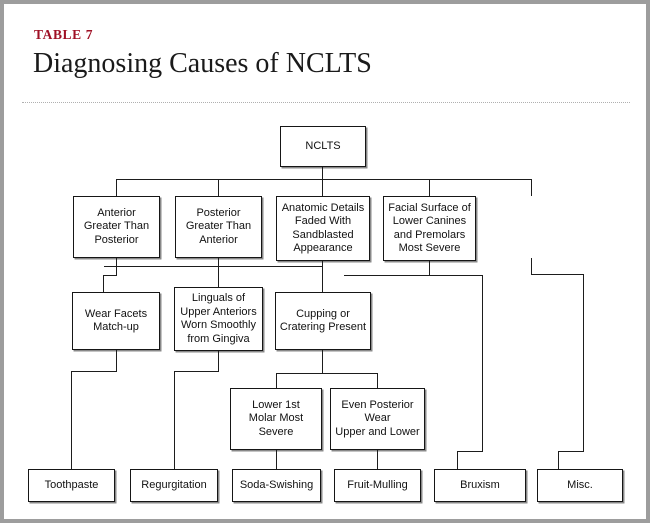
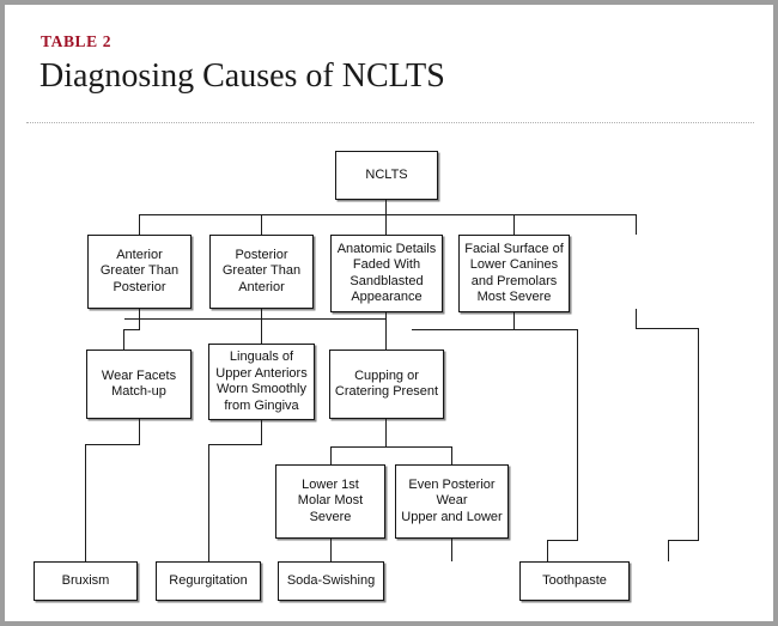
- TABLE 7
+ TABLE 2
  Diagnosing Causes of NCLTS
  NCLTS
  Anterior
  Greater Than
  Posterior
  Posterior
  Greater Than
  Anterior
  Anatomic Details
  Faded With
  Sandblasted
  Appearance
  Facial Surface of
  Lower Canines
  and Premolars
  Most Severe
  Wear Facets
  Match-up
  Linguals of
  Upper Anteriors
  Worn Smoothly
  from Gingiva
  Cupping or
  Cratering Present
  Lower 1st
  Molar Most
  Severe
  Even Posterior
  Wear
  Upper and Lower
- Toothpaste
+ Bruxism
  Regurgitation
  Soda-Swishing
- Fruit-Mulling
- Bruxism
+ Toothpaste
- Misc.
